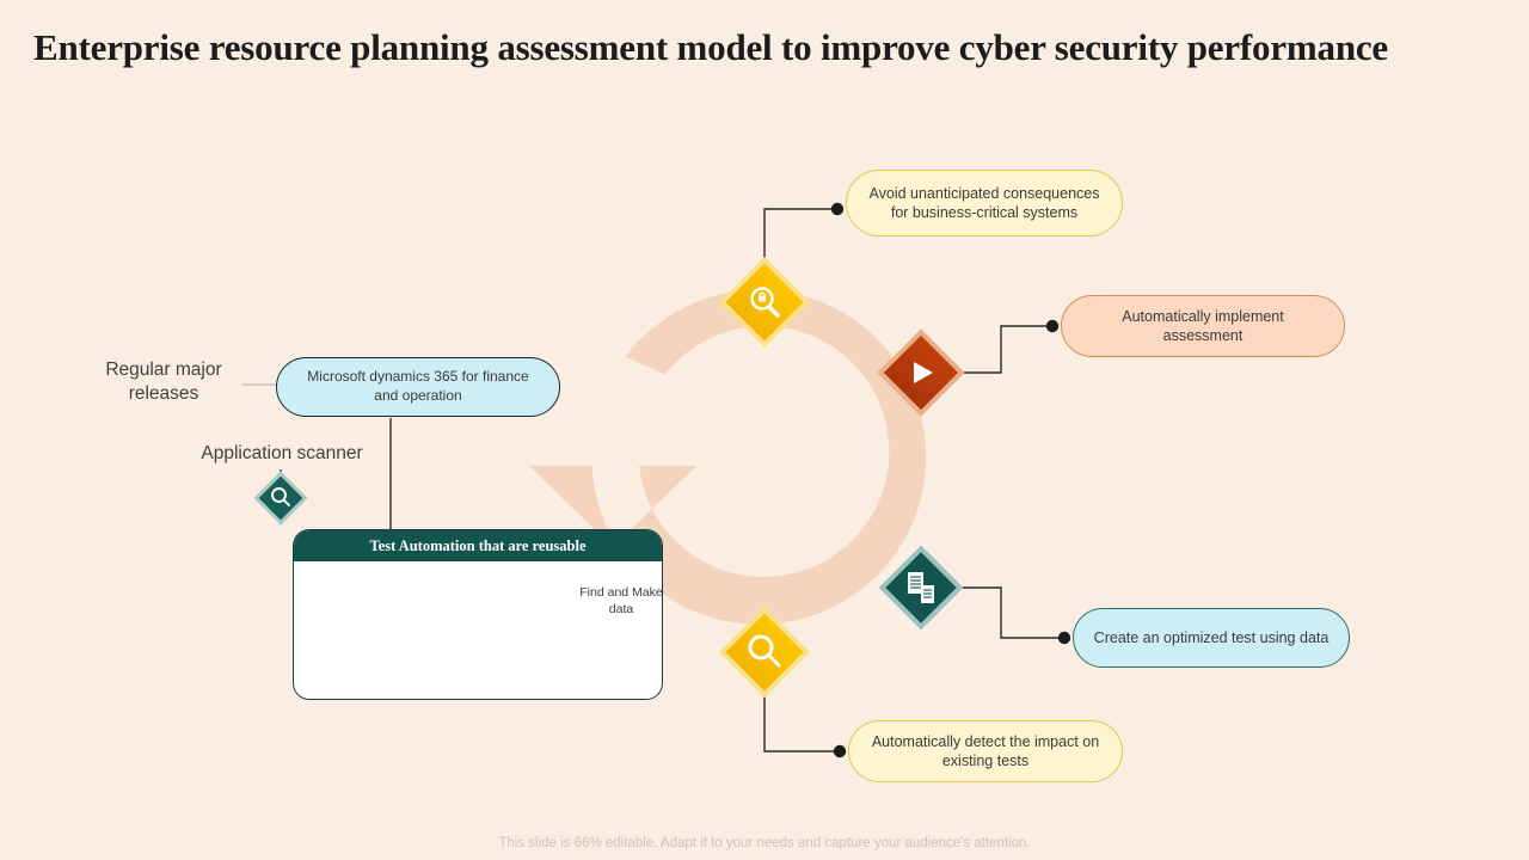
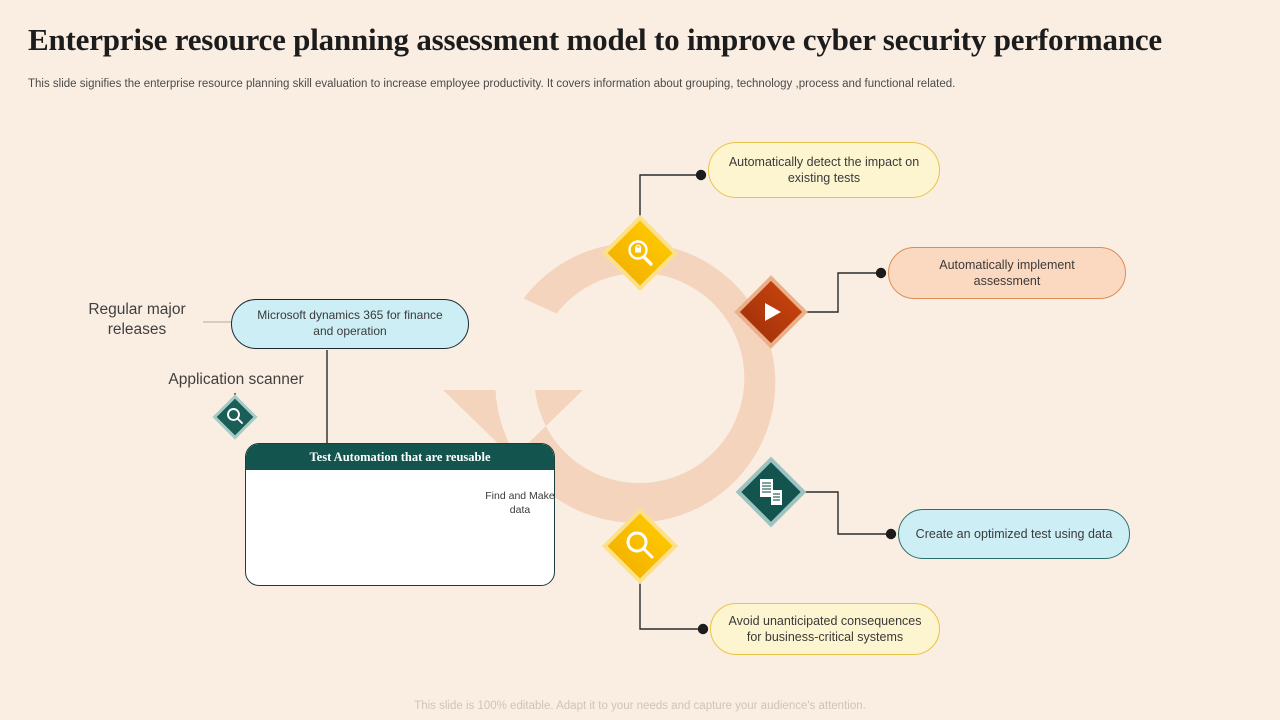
  Enterprise resource planning assessment model to improve cyber security performance
+ This slide signifies the enterprise resource planning skill evaluation to increase employee productivity. It covers information about grouping, technology ,process and functional related.
- Avoid unanticipated consequences for business-critical systems
+ Automatically detect the impact on existing tests
  Automatically implement assessment
  Create an optimized test using data
- Automatically detect the impact on existing tests
+ Avoid unanticipated consequences for business-critical systems
  Regular major releases
  Application scanner
  Microsoft dynamics 365 for finance and operation
  Test Automation that are reusable
  Find and Make data
- This slide is 66% editable. Adapt it to your needs and capture your audience's attention.
+ This slide is 100% editable. Adapt it to your needs and capture your audience's attention.
